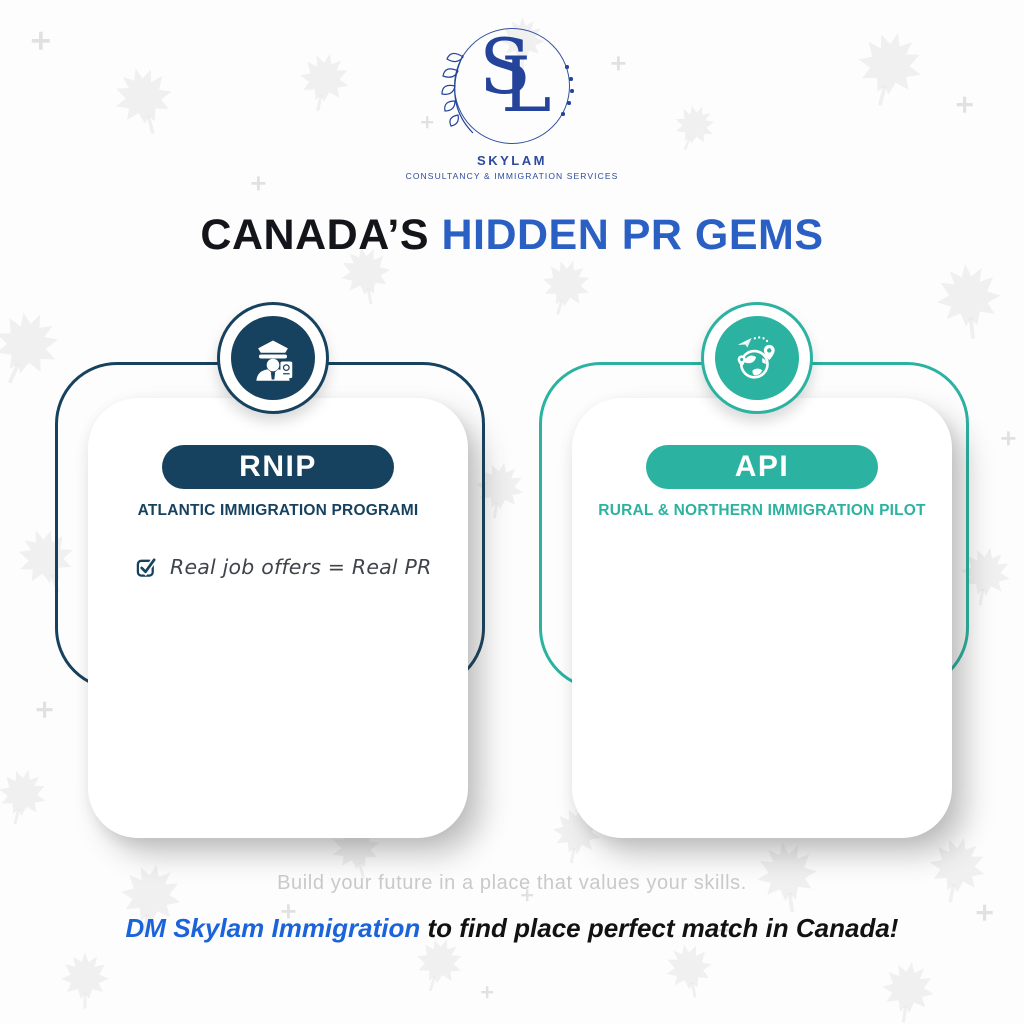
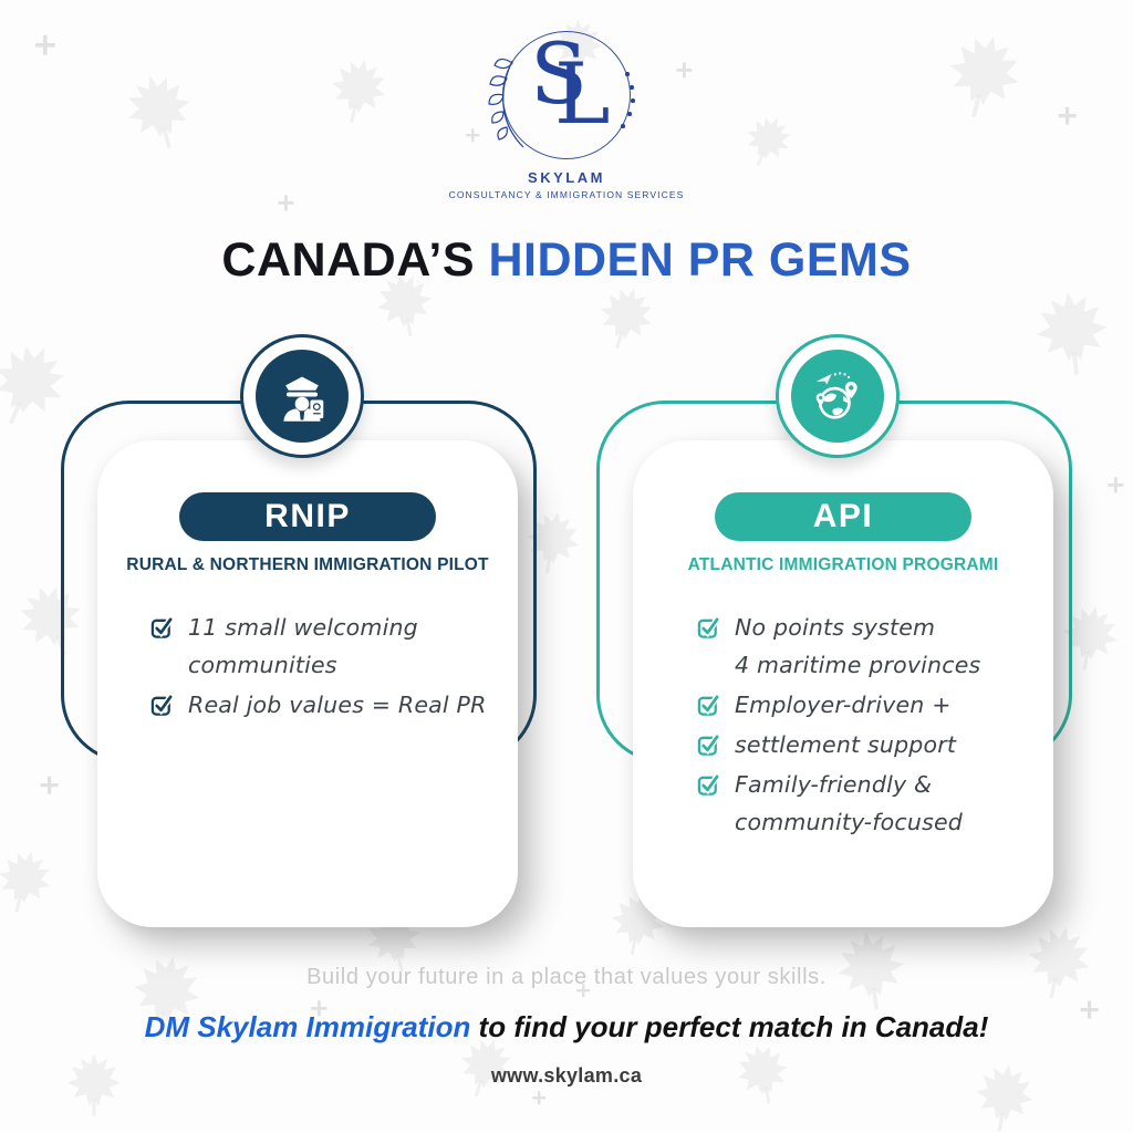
  S
  L
  SKYLAM
  CONSULTANCY & IMMIGRATION SERVICES
  CANADA’S HIDDEN PR GEMS
  RNIP
- ATLANTIC IMMIGRATION PROGRAMI
+ RURAL & NORTHERN IMMIGRATION PILOT
+ 11 small welcoming
+ communities
- Real job offers = Real PR
+ Real job values = Real PR
  API
- RURAL & NORTHERN IMMIGRATION PILOT
+ ATLANTIC IMMIGRATION PROGRAMI
+ No points system
+ 4 maritime provinces
+ Employer-driven +
+ settlement support
+ Family-friendly &
+ community-focused
  Build your future in a place that values your skills.
- DM Skylam Immigration to find place perfect match in Canada!
+ DM Skylam Immigration to find your perfect match in Canada!
+ www.skylam.ca
